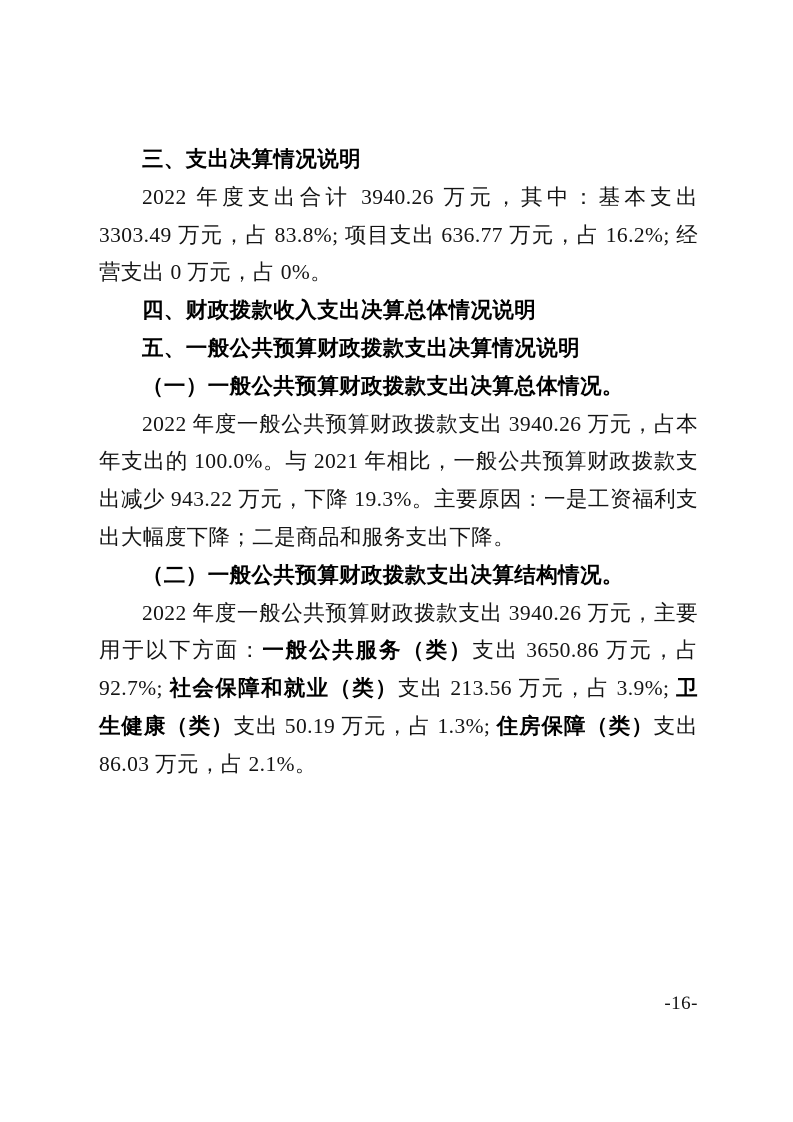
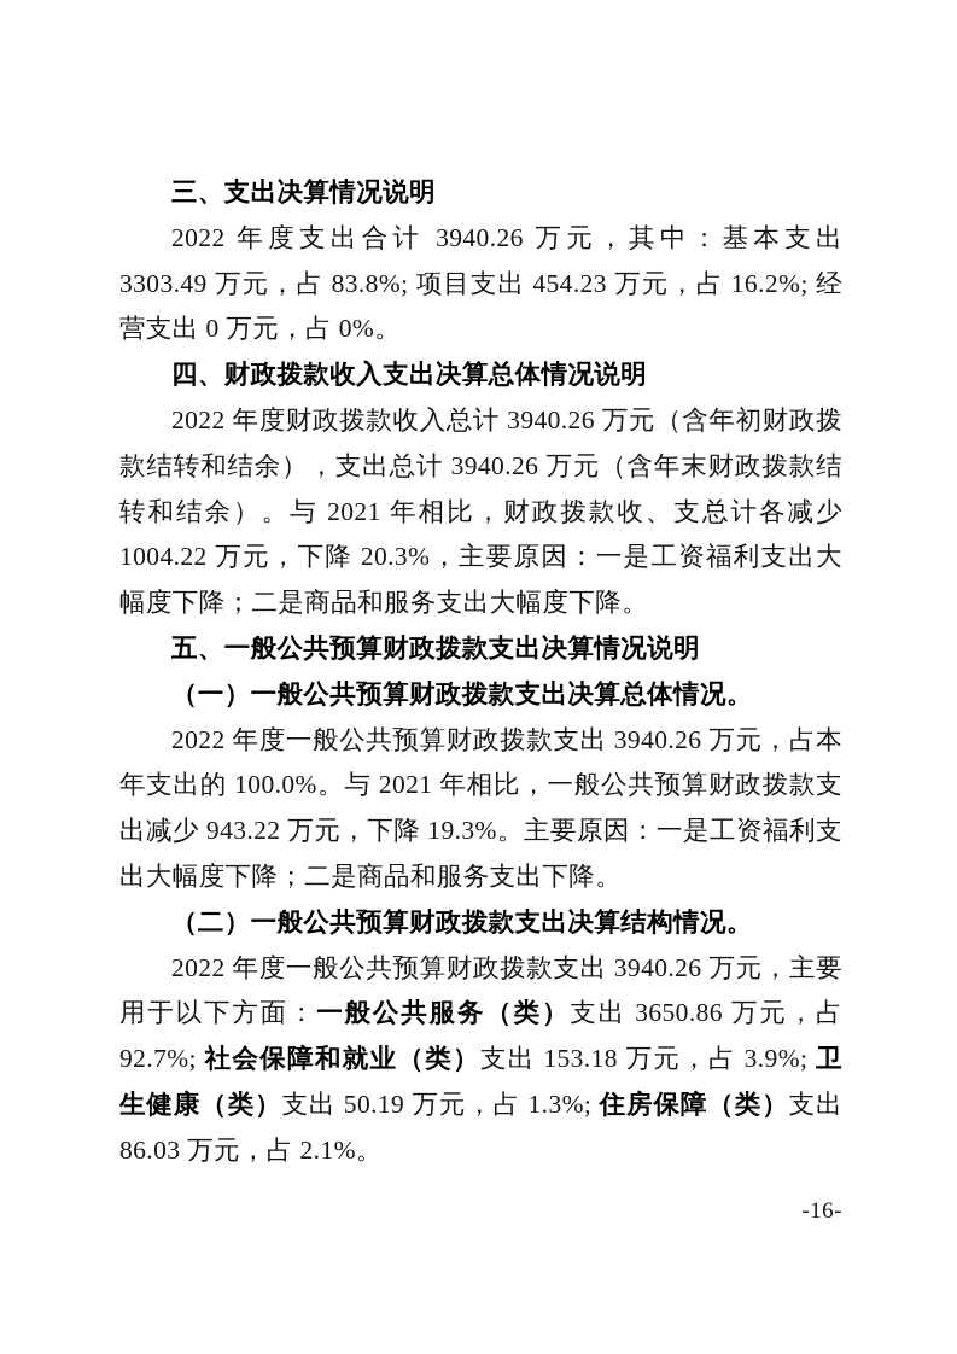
  三、支出决算情况说明
- 2022 年度支出合计 3940.26 万元，其中：基本支出 3303.49 万元，占 83.8%; 项目支出 636.77 万元，占 16.2%; 经营支出 0 万元，占 0%。
+ 2022 年度支出合计 3940.26 万元，其中：基本支出 3303.49 万元，占 83.8%; 项目支出 454.23 万元，占 16.2%; 经营支出 0 万元，占 0%。
  四、财政拨款收入支出决算总体情况说明
+ 2022 年度财政拨款收入总计 3940.26 万元（含年初财政拨款结转和结余），支出总计 3940.26 万元（含年末财政拨款结转和结余）。与 2021 年相比，财政拨款收、支总计各减少 1004.22 万元，下降 20.3%，主要原因：一是工资福利支出大幅度下降；二是商品和服务支出大幅度下降。
  五、一般公共预算财政拨款支出决算情况说明
  （一）一般公共预算财政拨款支出决算总体情况。
  2022 年度一般公共预算财政拨款支出 3940.26 万元，占本年支出的 100.0%。与 2021 年相比，一般公共预算财政拨款支出减少 943.22 万元，下降 19.3%。主要原因：一是工资福利支出大幅度下降；二是商品和服务支出下降。
  （二）一般公共预算财政拨款支出决算结构情况。
- 2022 年度一般公共预算财政拨款支出 3940.26 万元，主要用于以下方面：一般公共服务（类）支出 3650.86 万元，占 92.7%; 社会保障和就业（类）支出 213.56 万元，占 3.9%; 卫生健康（类）支出 50.19 万元，占 1.3%; 住房保障（类）支出 86.03 万元，占 2.1%。
+ 2022 年度一般公共预算财政拨款支出 3940.26 万元，主要用于以下方面：一般公共服务（类）支出 3650.86 万元，占 92.7%; 社会保障和就业（类）支出 153.18 万元，占 3.9%; 卫生健康（类）支出 50.19 万元，占 1.3%; 住房保障（类）支出 86.03 万元，占 2.1%。
  -16-
